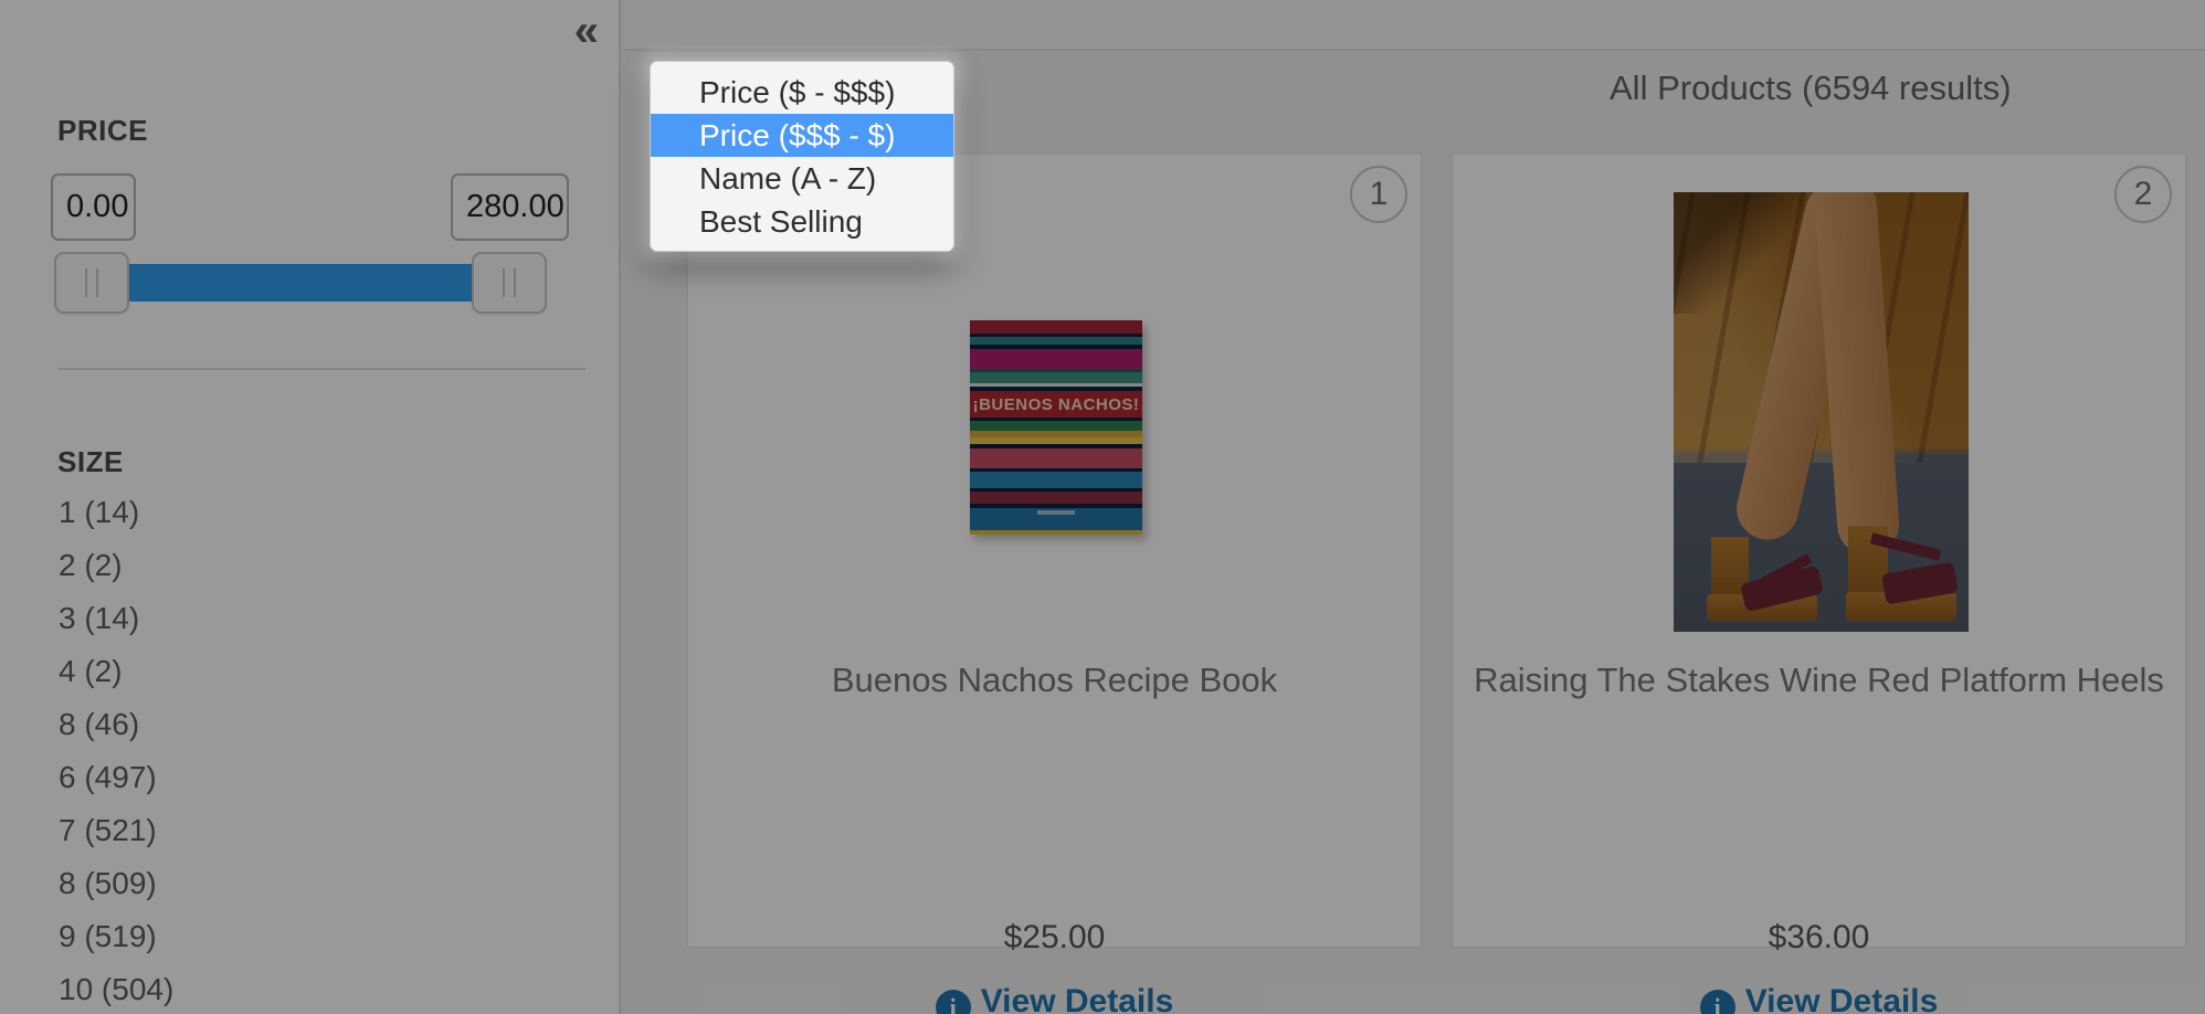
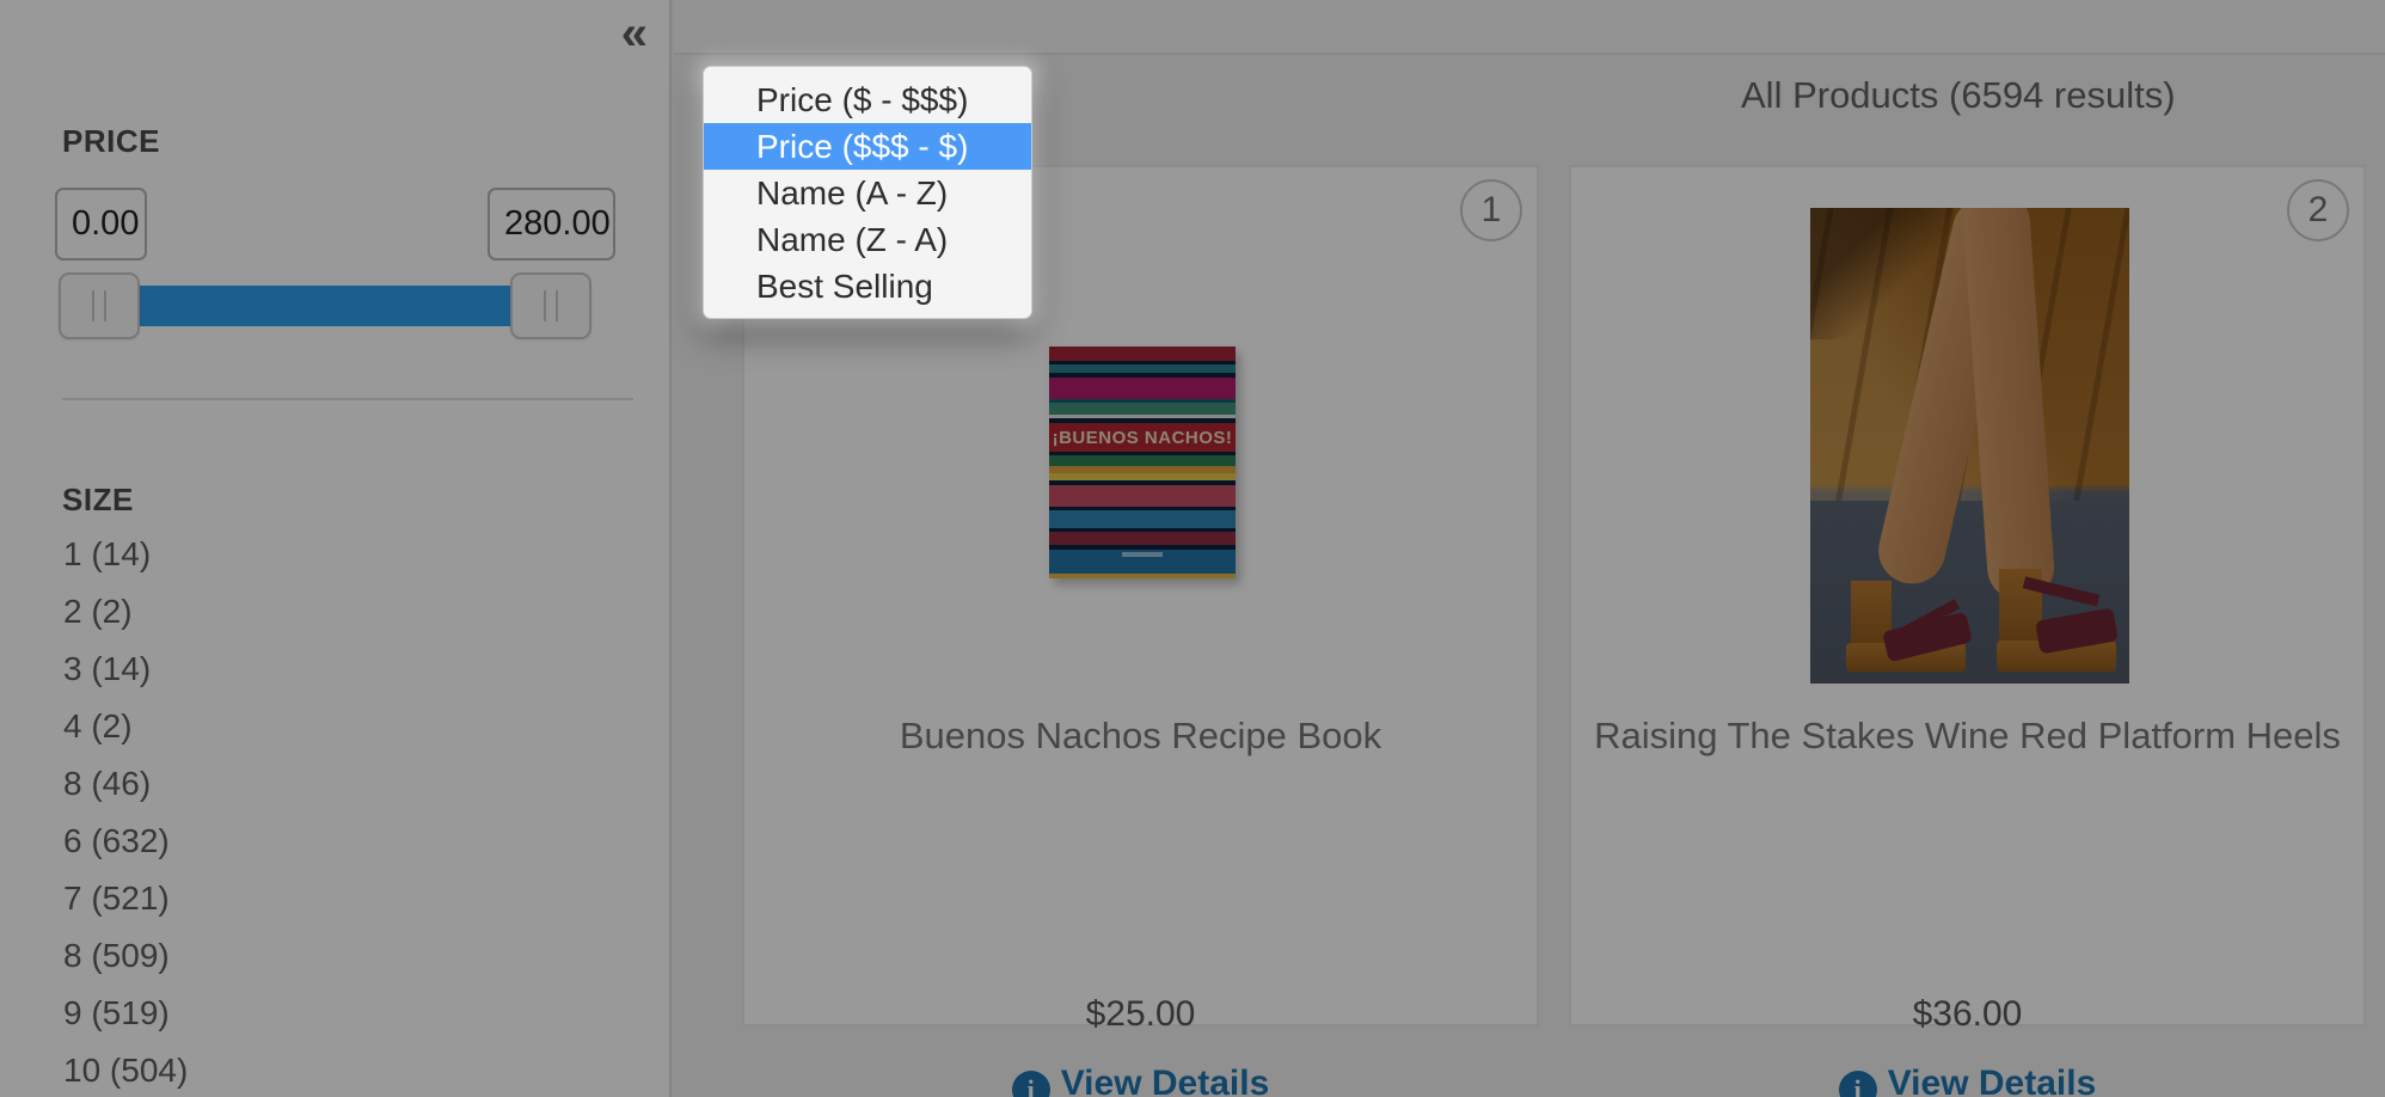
  «
  PRICE
  0.00
  280.00
  SIZE
  1 (14)
  2 (2)
  3 (14)
  4 (2)
  8 (46)
- 6 (497)
+ 6 (632)
  7 (521)
  8 (509)
  9 (519)
  10 (504)
  All Products (6594 results)
  1
  ¡BUENOS NACHOS!
  Buenos Nachos Recipe Book
  $25.00
  i View Details
  2
  Raising The Stakes Wine Red Platform Heels
  $36.00
  i View Details
  Price ($ - $$$)
  Price ($$$ - $)
  Name (A - Z)
+ Name (Z - A)
  Best Selling
